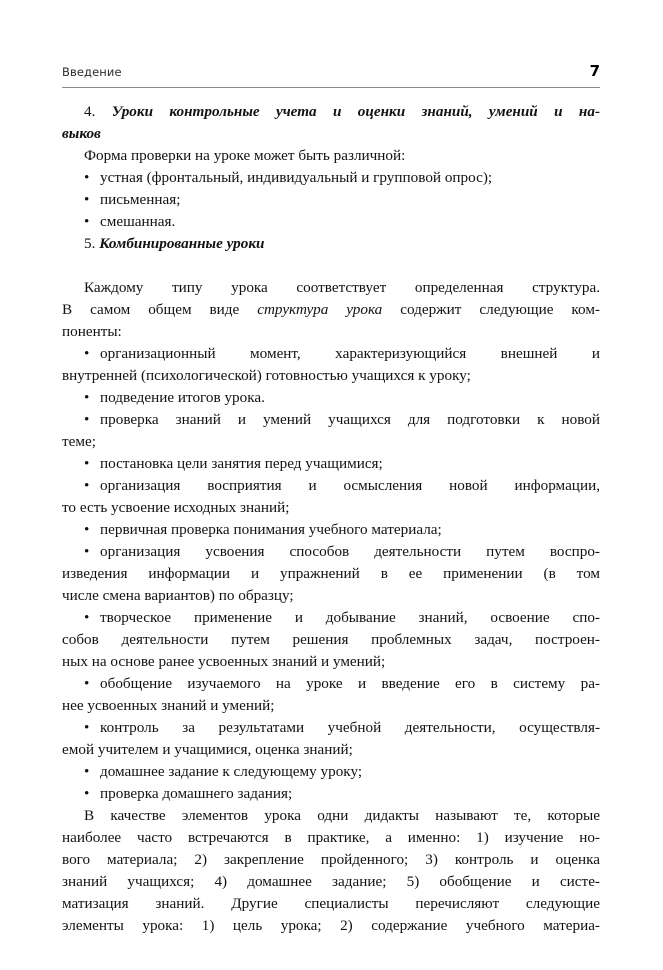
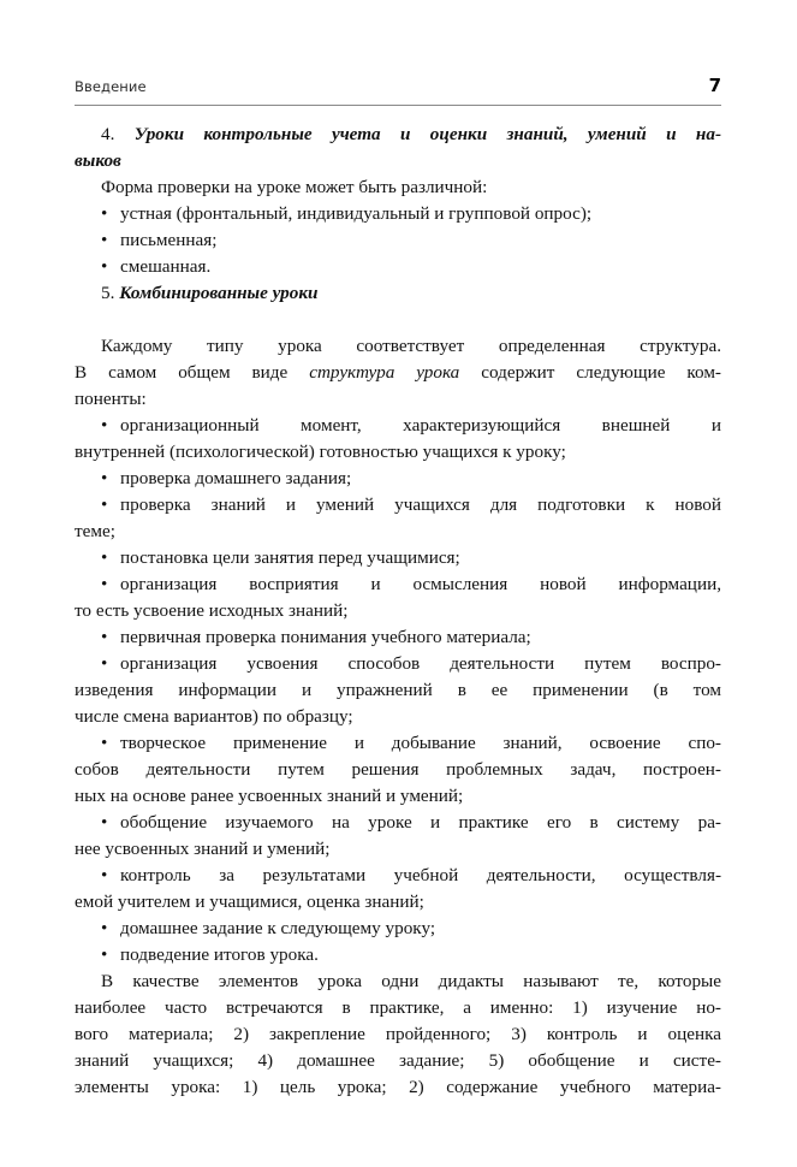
  Введение
  7
  4. Уроки контрольные учета и оценки знаний, умений и на-
  выков
  Форма проверки на уроке может быть различной:
  •
  устная (фронтальный, индивидуальный и групповой опрос);
  •
  письменная;
  •
  смешанная.
  5. Комбинированные уроки
  Каждому типу урока соответствует определенная структура.
  В самом общем виде структура урока содержит следующие ком-
  поненты:
  •
  организационный момент, характеризующийся внешней и
  внутренней (психологической) готовностью учащихся к уроку;
  •
- подведение итогов урока.
+ проверка домашнего задания;
  •
  проверка знаний и умений учащихся для подготовки к новой
  теме;
  •
  постановка цели занятия перед учащимися;
  •
  организация восприятия и осмысления новой информации,
  то есть усвоение исходных знаний;
  •
  первичная проверка понимания учебного материала;
  •
  организация усвоения способов деятельности путем воспро-
  изведения информации и упражнений в ее применении (в том
  числе смена вариантов) по образцу;
  •
  творческое применение и добывание знаний, освоение спо-
  собов деятельности путем решения проблемных задач, построен-
  ных на основе ранее усвоенных знаний и умений;
  •
- обобщение изучаемого на уроке и введение его в систему ра-
+ обобщение изучаемого на уроке и практике его в систему ра-
  нее усвоенных знаний и умений;
  •
  контроль за результатами учебной деятельности, осуществля-
  емой учителем и учащимися, оценка знаний;
  •
  домашнее задание к следующему уроку;
  •
- проверка домашнего задания;
+ подведение итогов урока.
  В качестве элементов урока одни дидакты называют те, которые
  наиболее часто встречаются в практике, а именно: 1) изучение но-
  вого материала; 2) закрепление пройденного; 3) контроль и оценка
  знаний учащихся; 4) домашнее задание; 5) обобщение и систе-
- матизация знаний. Другие специалисты перечисляют следующие
  элементы урока: 1) цель урока; 2) содержание учебного материа-
